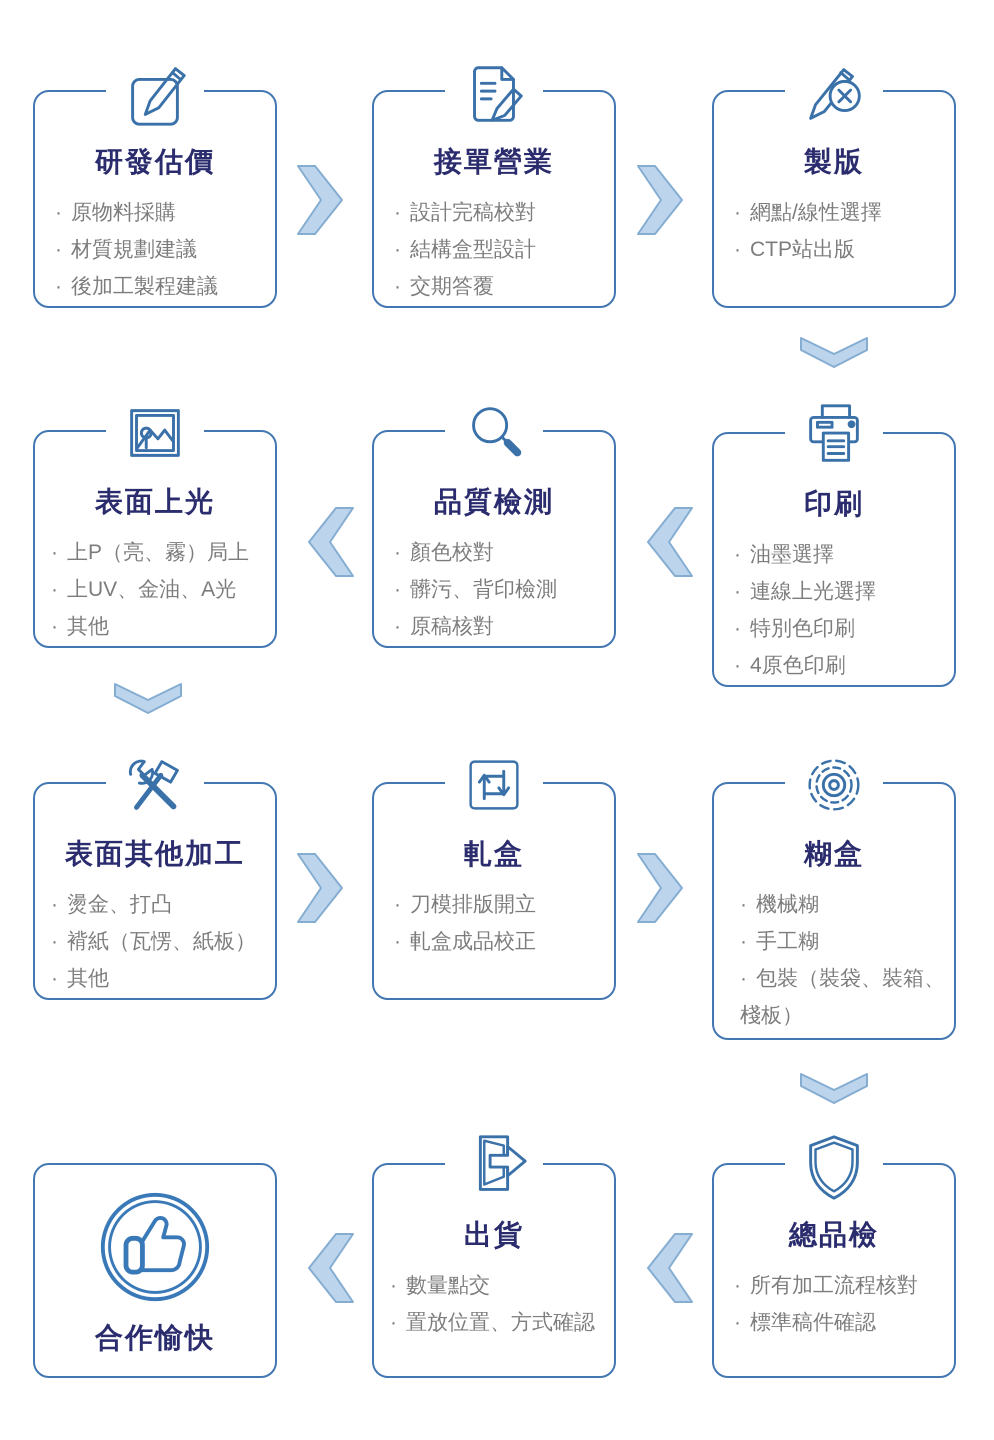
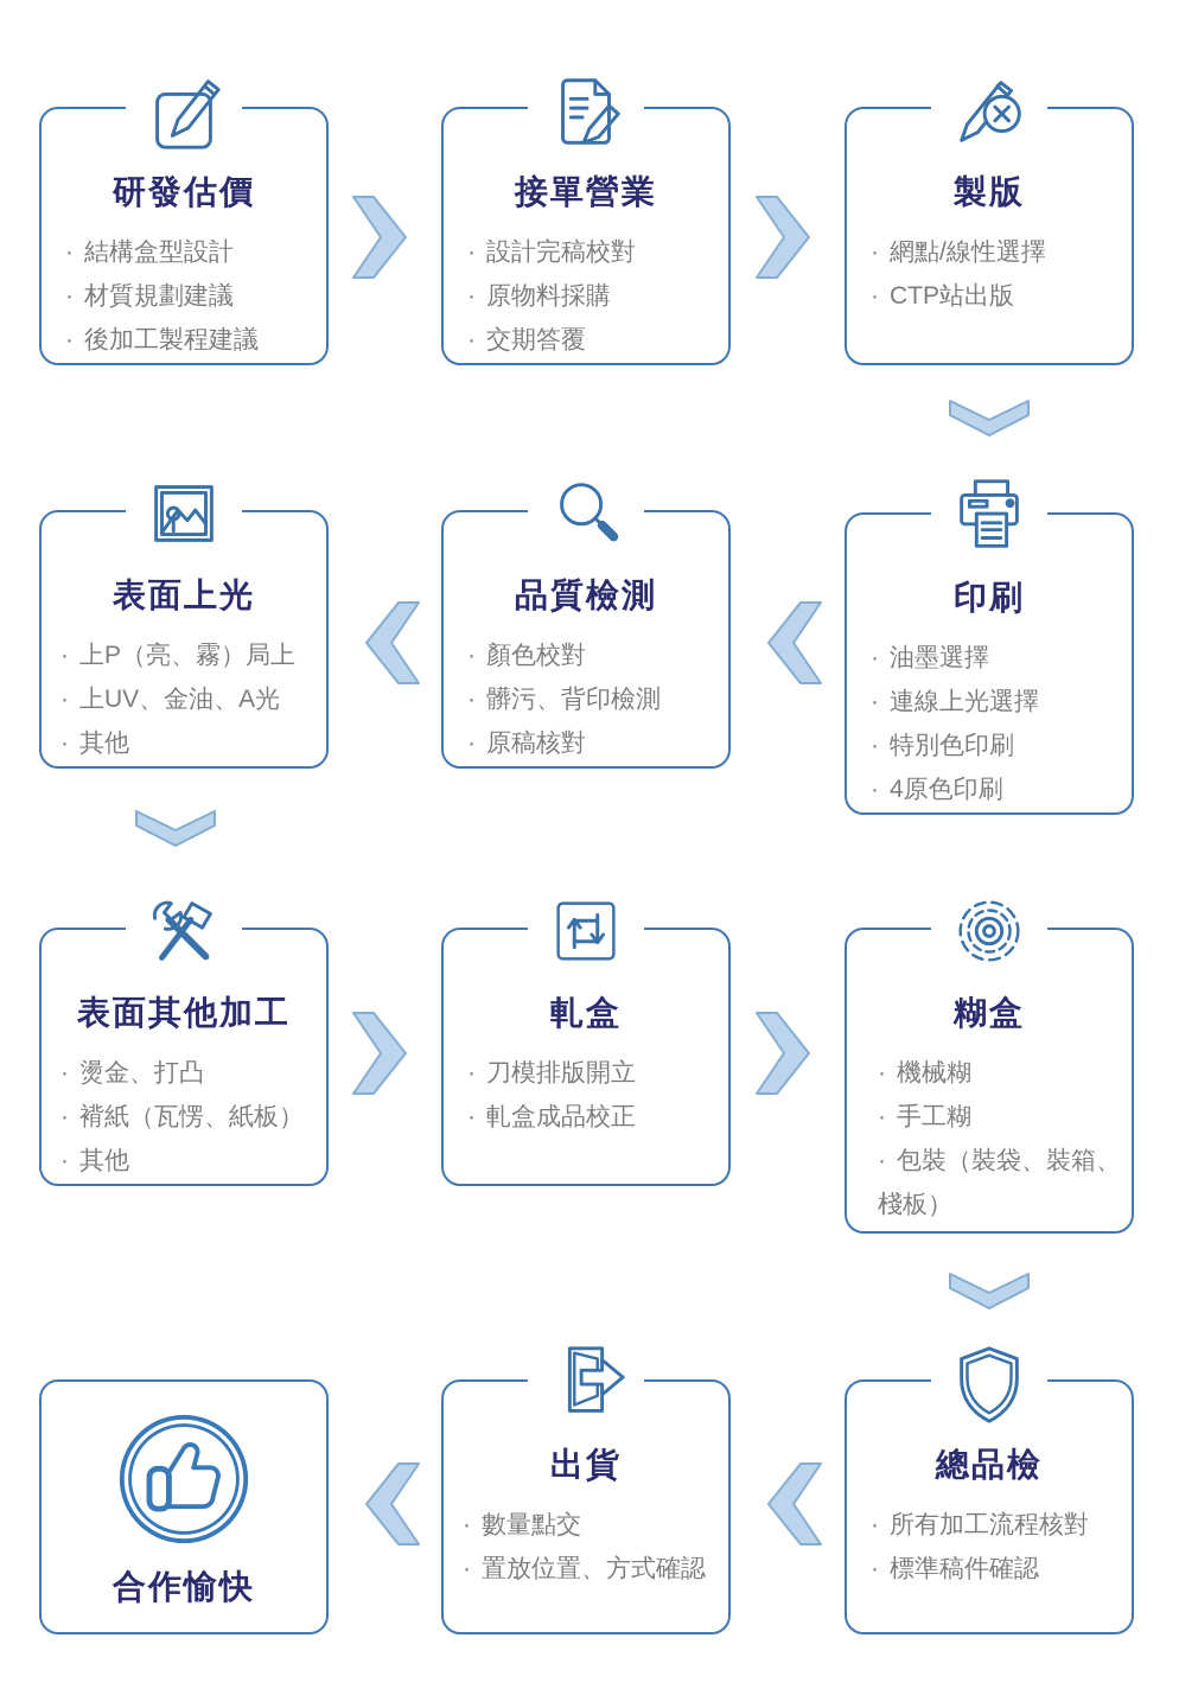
  研發估價
- 原物料採購
+ 結構盒型設計
  材質規劃建議
  後加工製程建議
  接單營業
  設計完稿校對
- 結構盒型設計
+ 原物料採購
  交期答覆
  製版
  網點/線性選擇
  CTP站出版
  表面上光
  上P（亮、霧）局上
  上UV、金油、A光
  其他
  品質檢測
  顏色校對
  髒污、背印檢測
  原稿核對
  印刷
  油墨選擇
  連線上光選擇
  特別色印刷
  4原色印刷
  表面其他加工
  燙金、打凸
  褙紙（瓦愣、紙板）
  其他
  軋盒
  刀模排版開立
  軋盒成品校正
  糊盒
  機械糊
  手工糊
  包裝（裝袋、裝箱、棧板）
  合作愉快
  出貨
  數量點交
  置放位置、方式確認
  總品檢
  所有加工流程核對
  標準稿件確認
